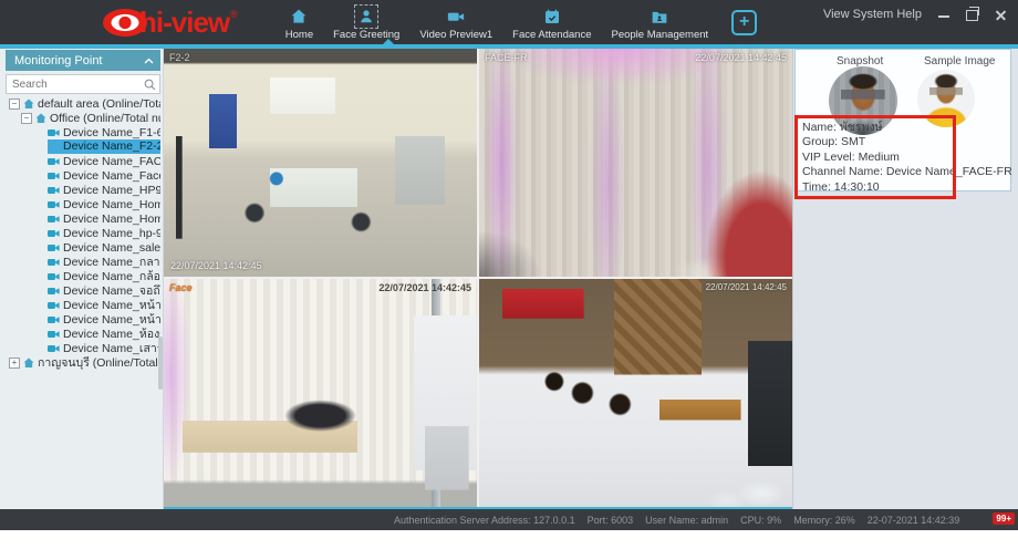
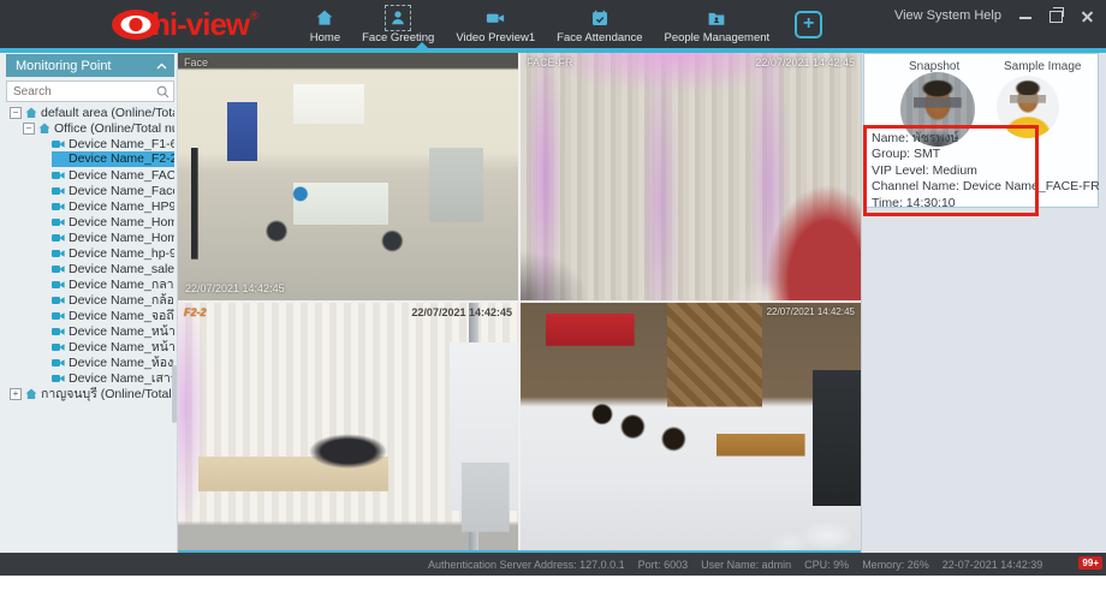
  hi-view
  ®
  Home
  Face Greeting
  Video Preview1
  Face Attendance
  People Management
  +
  View System Help
  Monitoring Point
  Search
  −
  default area (Online/Tot
  −
  Office (Online/Total n
  Device Name_F1-6
  Device Name_F2-2
  Device Name_FAC
  Device Name_Fac
  Device Name_Hom
  Device Name_Hom
  Device Name_hp-9
  Device Name_sale
  Device Name_กล้อ
  Device Name_จอถึ
  Device Name_หน้า
  +
  กาญจนบุรี (Online/Total
- F2-2
+ Face
  22/07/2021 14:42:45
  FACE-FR
  22/07/2021 14:42:45
- Face
+ F2-2
  22/07/2021 14:42:45
  22/07/2021 14:42:45
  Snapshot
  Sample Image
  Name: พัชรพงษ์
  Group: SMT
  VIP Level: Medium
  Channel Name: Device Name_FACE-FR
  Time: 14:30:10
  Authentication Server Address: 127.0.0.1
  Port: 6003
  User Name: admin
  CPU: 9%
  Memory: 26%
  22-07-2021 14:42:39
  99+
